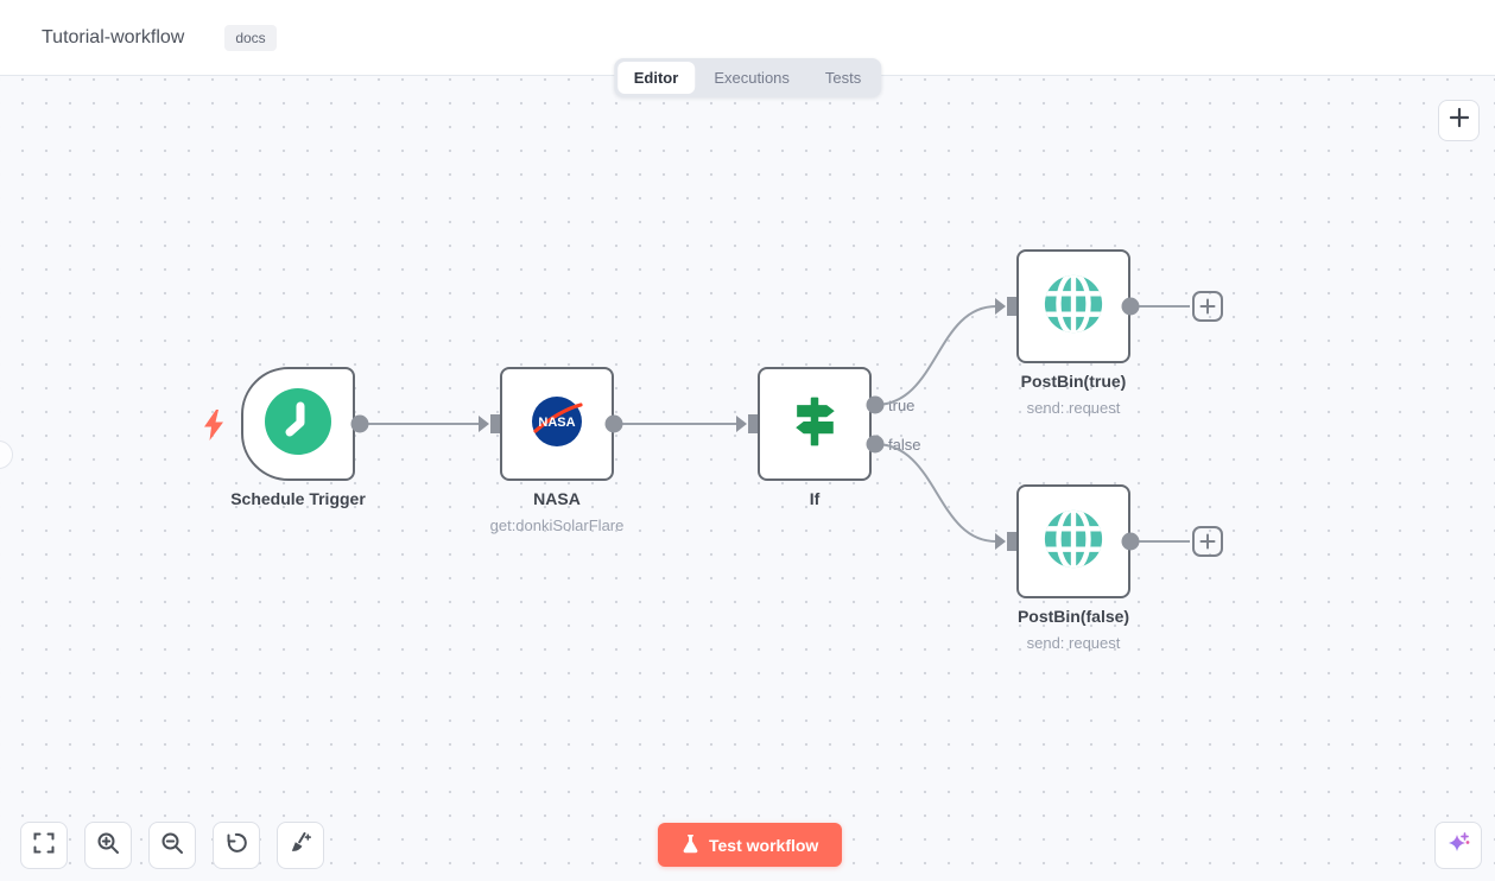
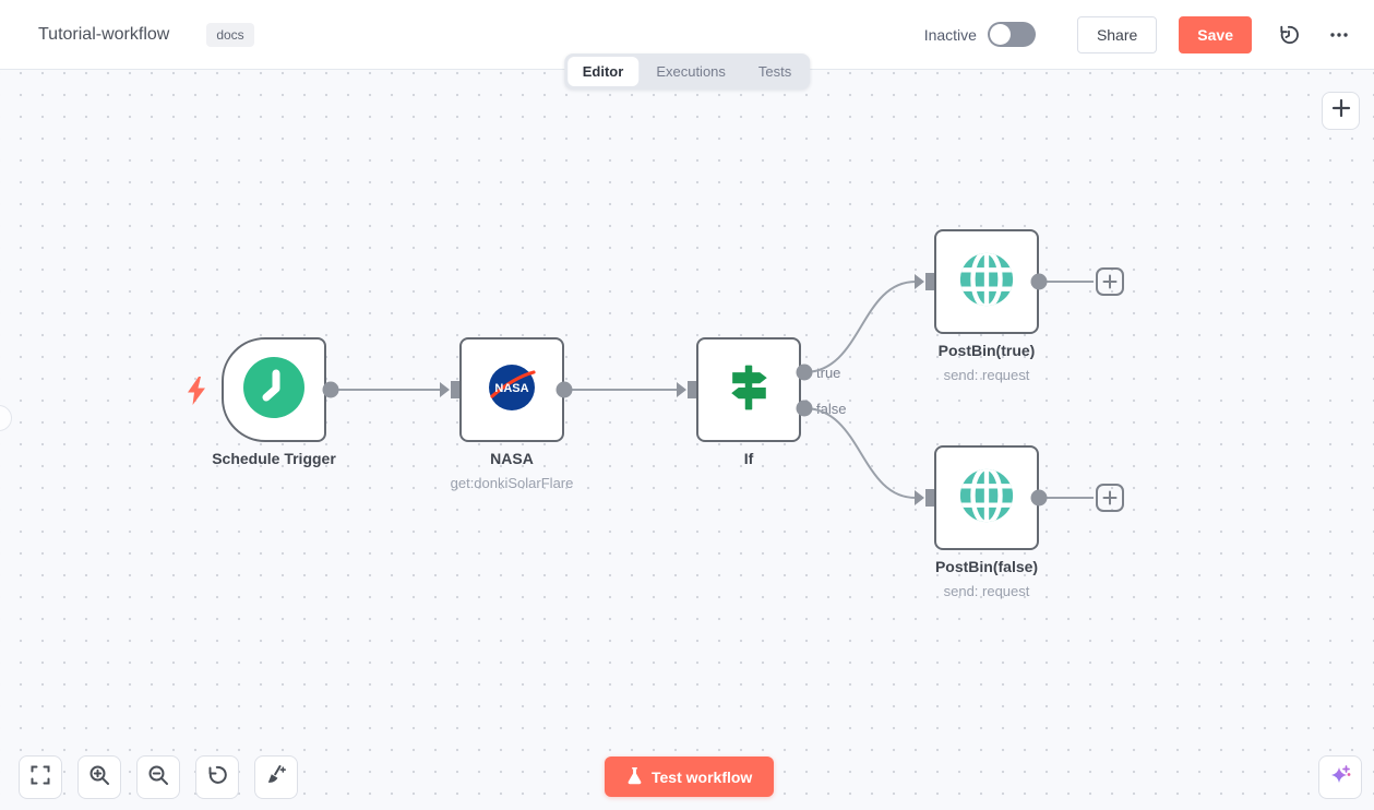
  Tutorial-workflow
  docs
+ Inactive
+ Share
+ Save
  Editor
  Executions
  Tests
  Schedule Trigger
  NASA
  NASA
  get:donkiSolarFlare
  If
  true
  false
  PostBin(true)
  send: request
  PostBin(false)
  send: request
  Test workflow
